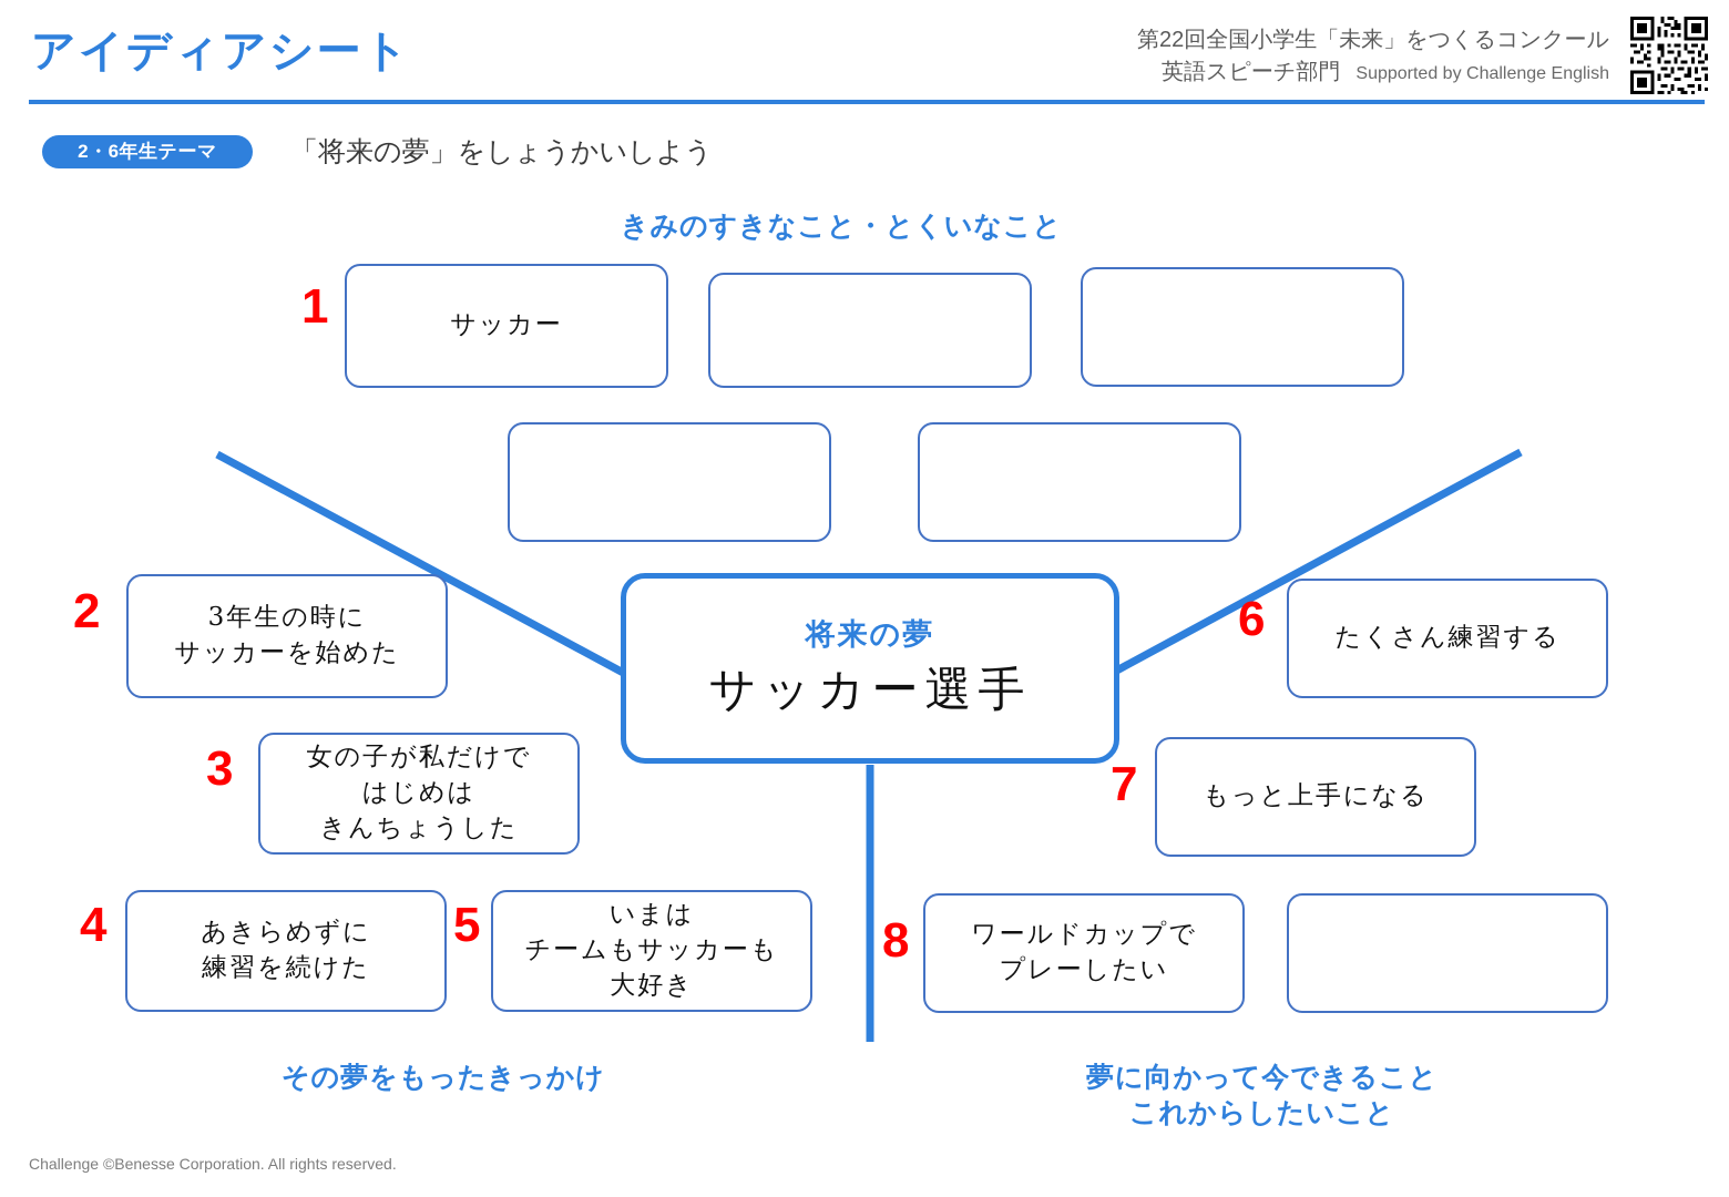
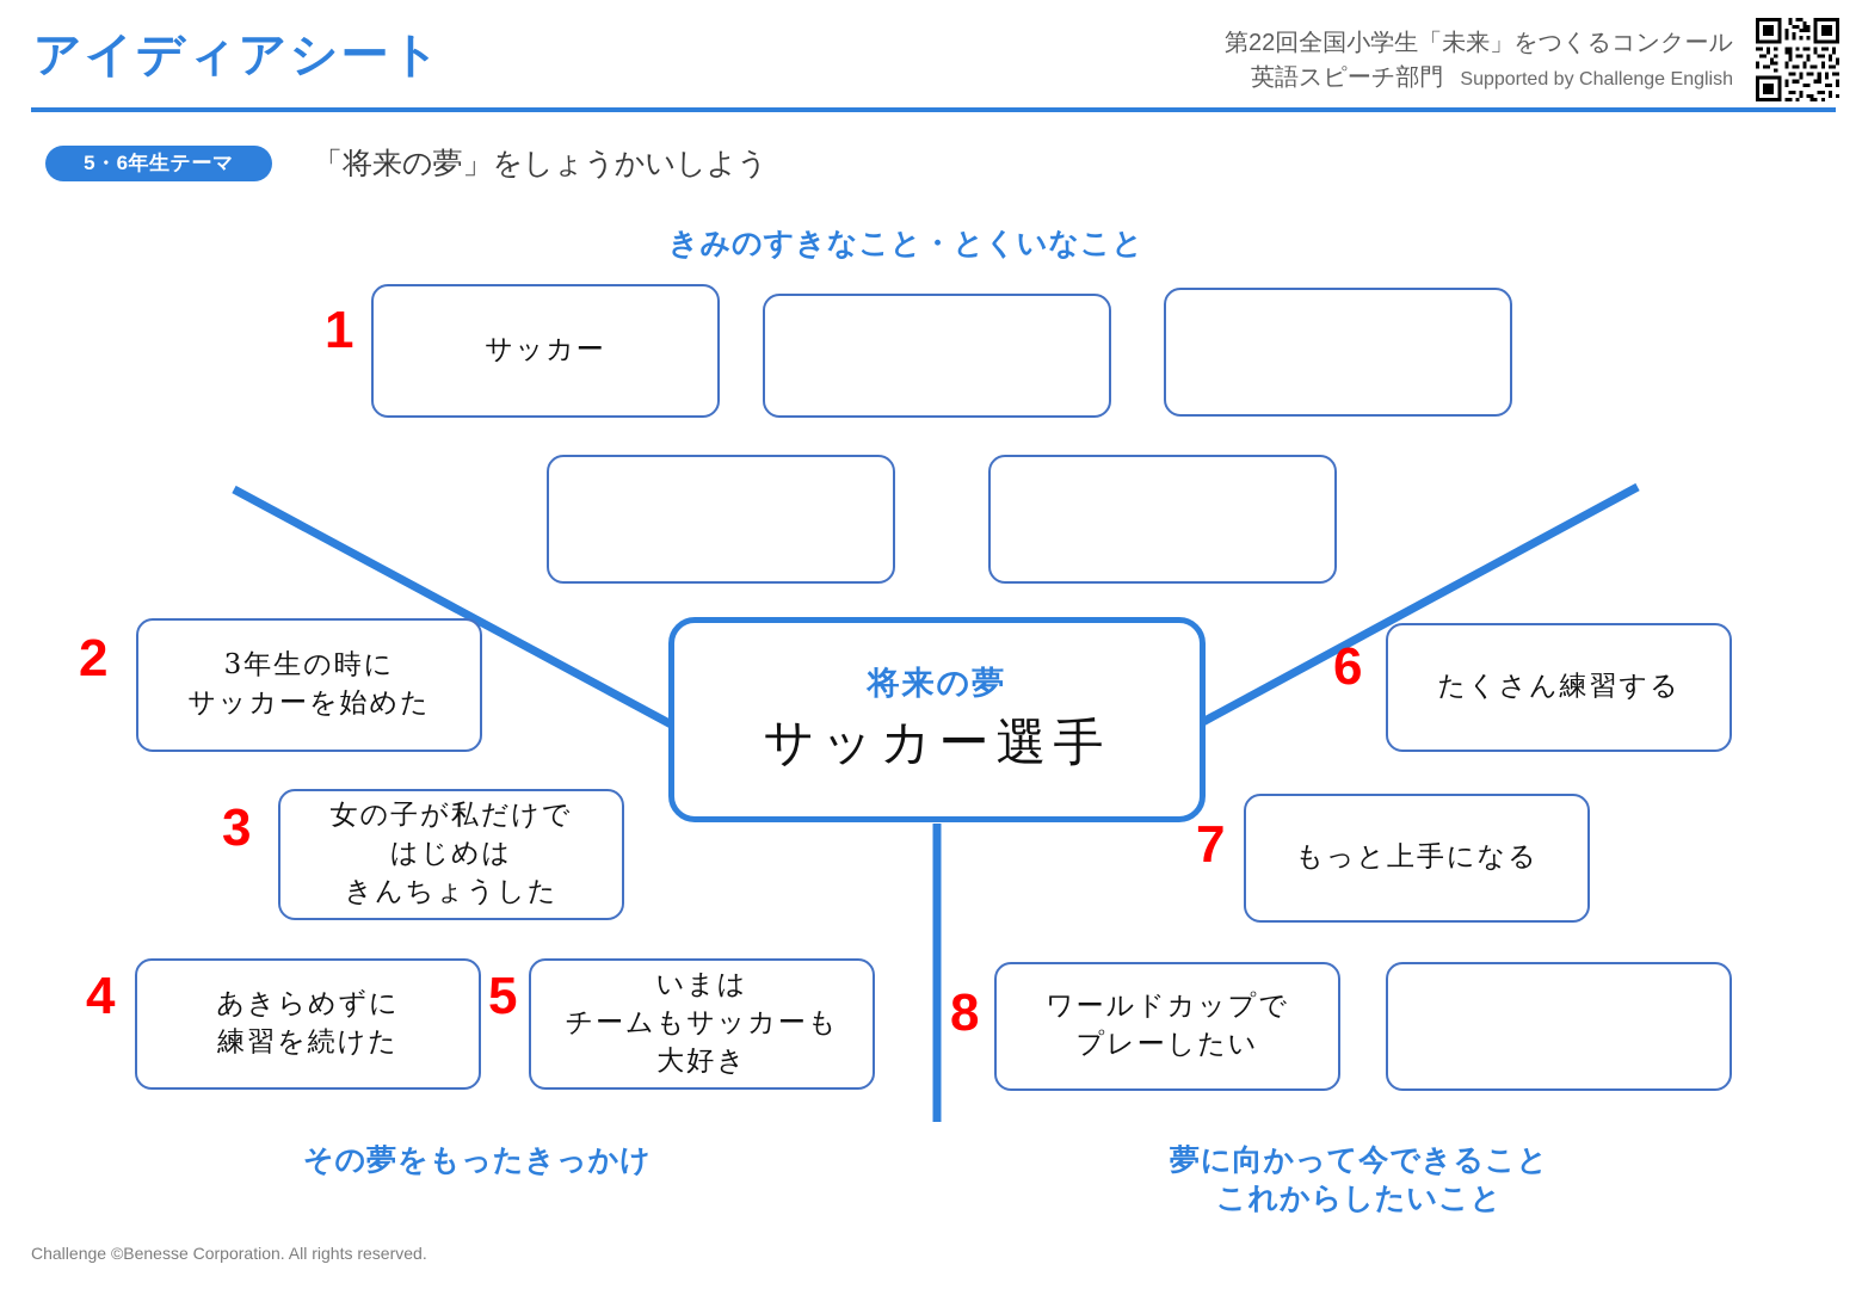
  アイディアシート
  第22回全国小学生「未来」をつくるコンクール
  英語スピーチ部門 Supported by Challenge English
- 2・6年生テーマ
+ 5・6年生テーマ
  「将来の夢」をしょうかいしよう
  1
  サッカー
  将来の夢
  サッカー選手
  2
  3年生の時に
  サッカーを始めた
  3
  女の子が私だけで
  はじめは
  きんちょうした
  4
  あきらめずに
  練習を続けた
  5
  いまは
  チームもサッカーも
  大好き
  6
  たくさん練習する
  7
  もっと上手になる
  8
  ワールドカップで
  プレーしたい
  きみのすきなこと・とくいなこと
  その夢をもったきっかけ
  夢に向かって今できること
  これからしたいこと
  Challenge ©Benesse Corporation. All rights reserved.
